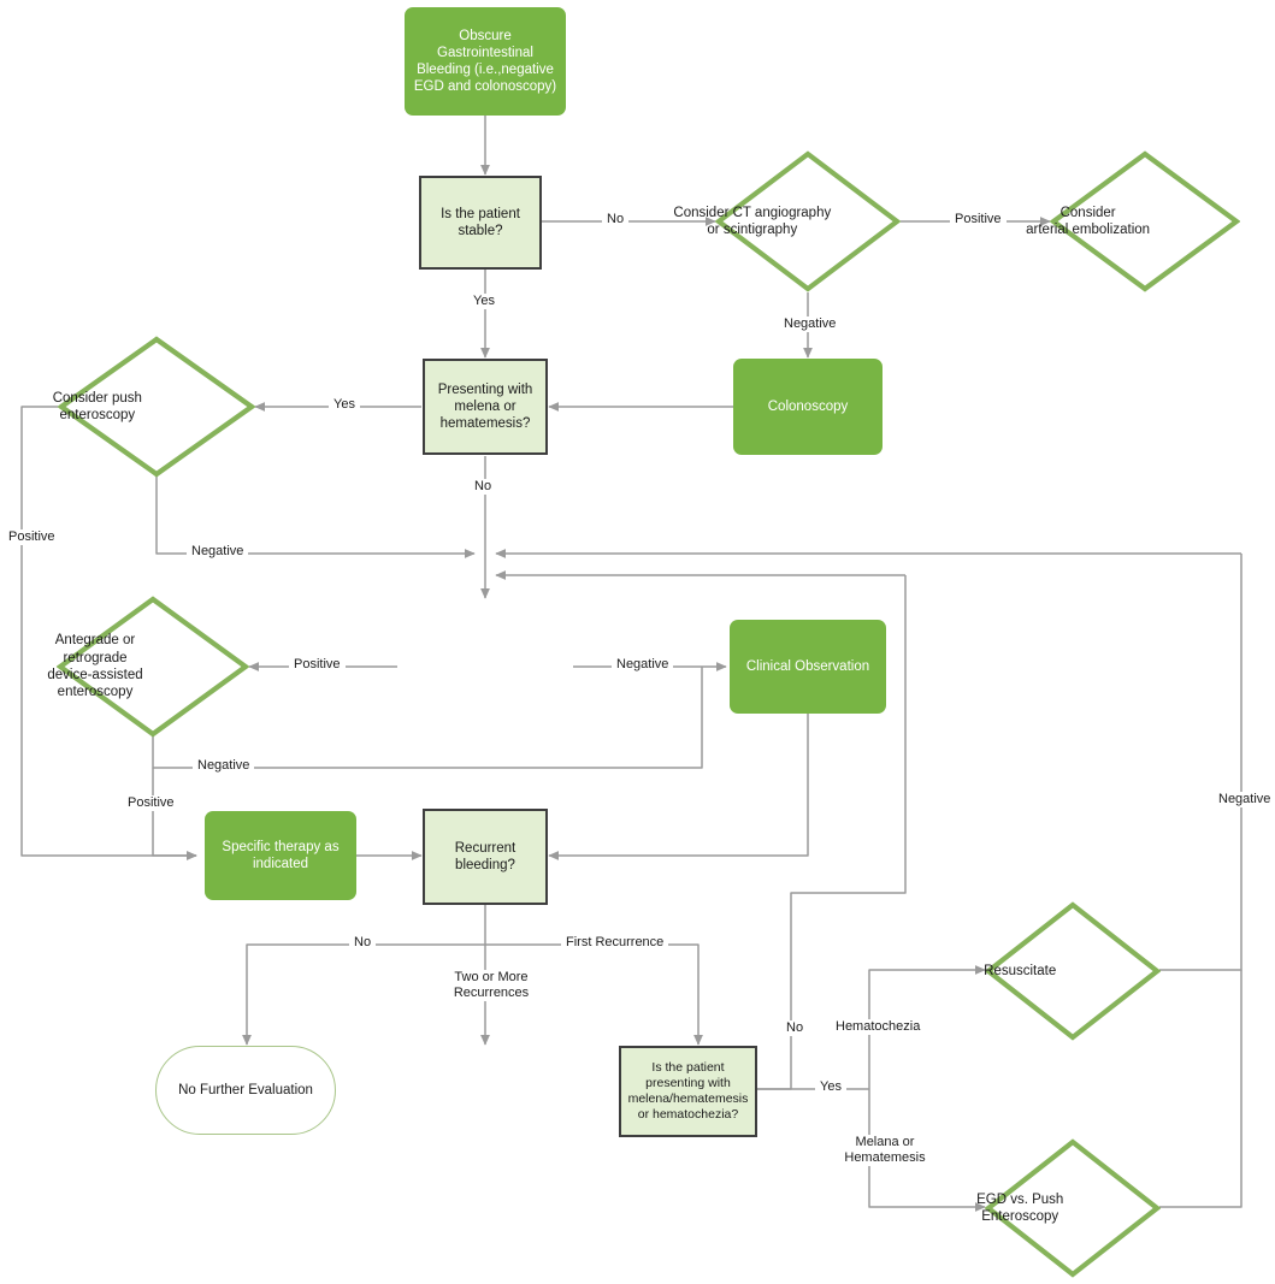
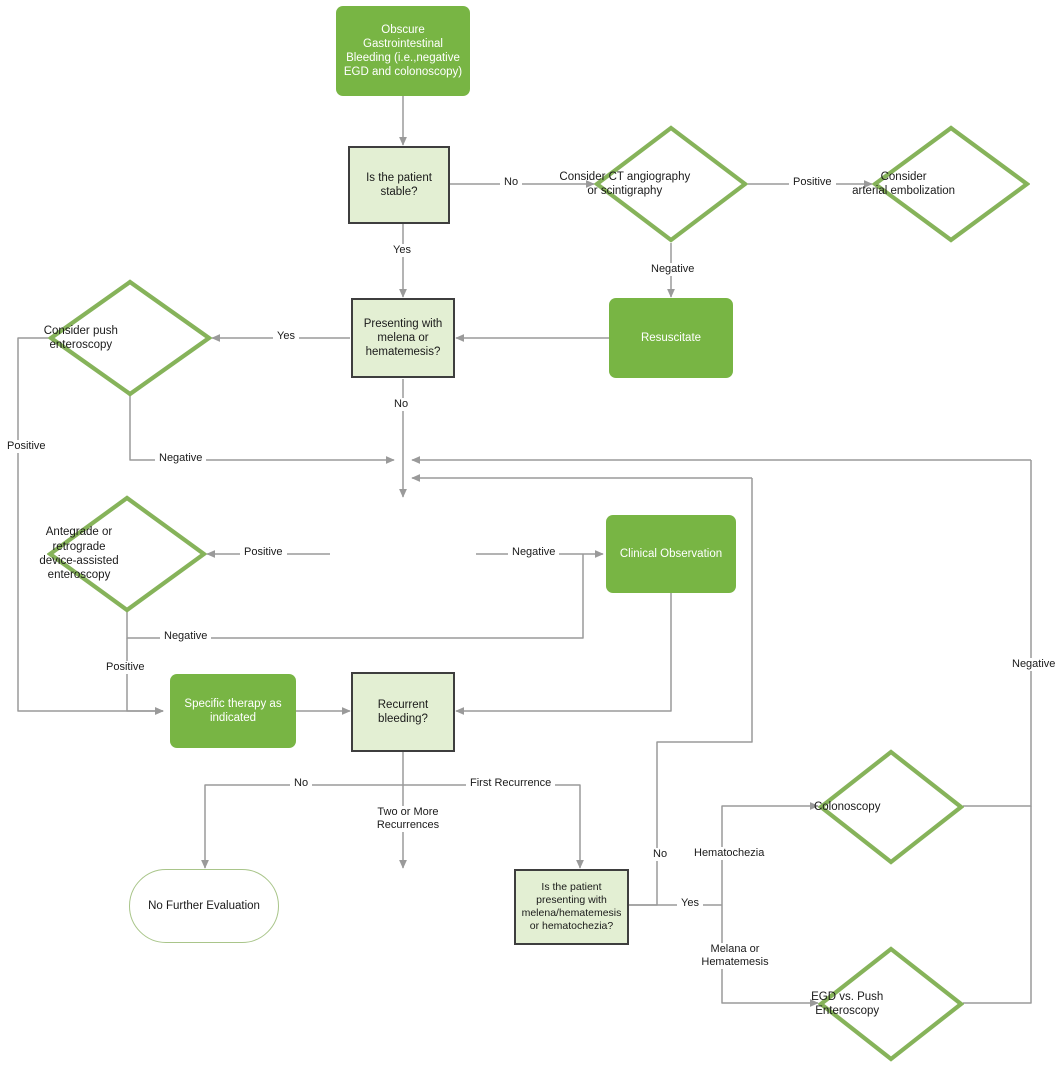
  Obscure
  Gastrointestinal
  Bleeding (i.e.,negative
  EGD and colonoscopy)
  Is the patient
  stable?
  Consider CT angiography
  or scintigraphy
  Consider
  arterial embolization
- Colonoscopy
+ Resuscitate
  Presenting with
  melena or
  hematemesis?
  Consider push
  enteroscopy
  Antegrade or
  retrograde
  device-assisted
  enteroscopy
  Clinical Observation
  Specific therapy as
  indicated
  Recurrent
  bleeding?
  No Further Evaluation
  Is the patient
  presenting with
  melena/hematemesis
  or hematochezia?
- Resuscitate
+ Colonoscopy
  EGD vs. Push
  Enteroscopy
  No
  Yes
  Positive
  Negative
  Yes
  No
  Positive
  Negative
  Positive
  Negative
  Negative
  Positive
  No
  First Recurrence
  Two or More
  Recurrences
  No
  Yes
  Hematochezia
  Melana or
  Hematemesis
  Negative
